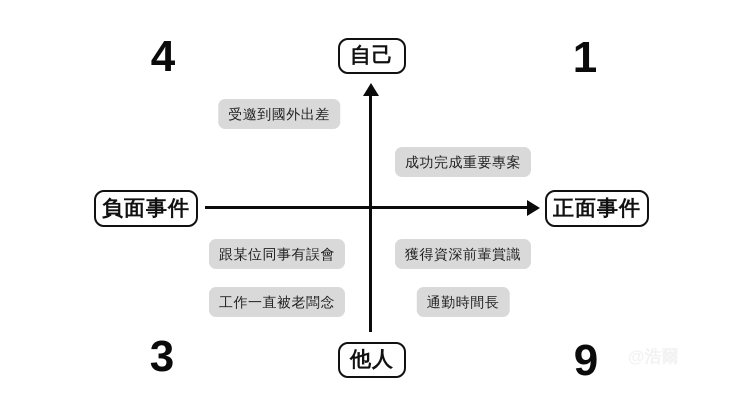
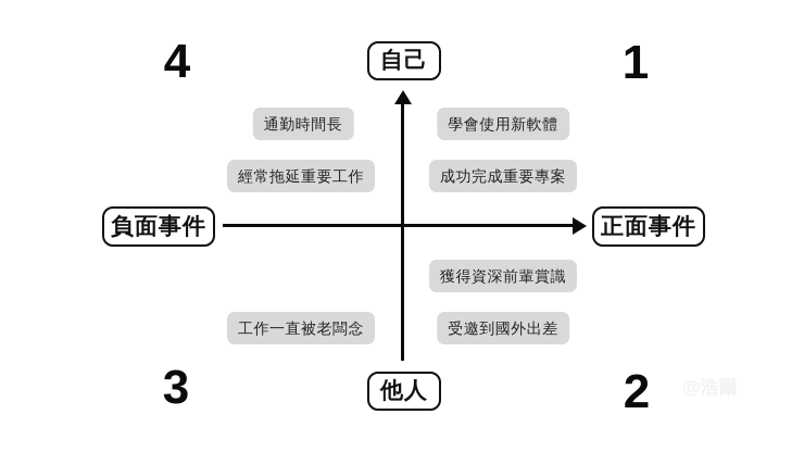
  自己
  他人
  負面事件
  正面事件
  1
- 9
+ 2
  3
  4
- 受邀到國外出差
+ 通勤時間長
+ 經常拖延重要工作
+ 學會使用新軟體
  成功完成重要專案
- 跟某位同事有誤會
  工作一直被老闆念
  獲得資深前輩賞識
- 通勤時間長
+ 受邀到國外出差
